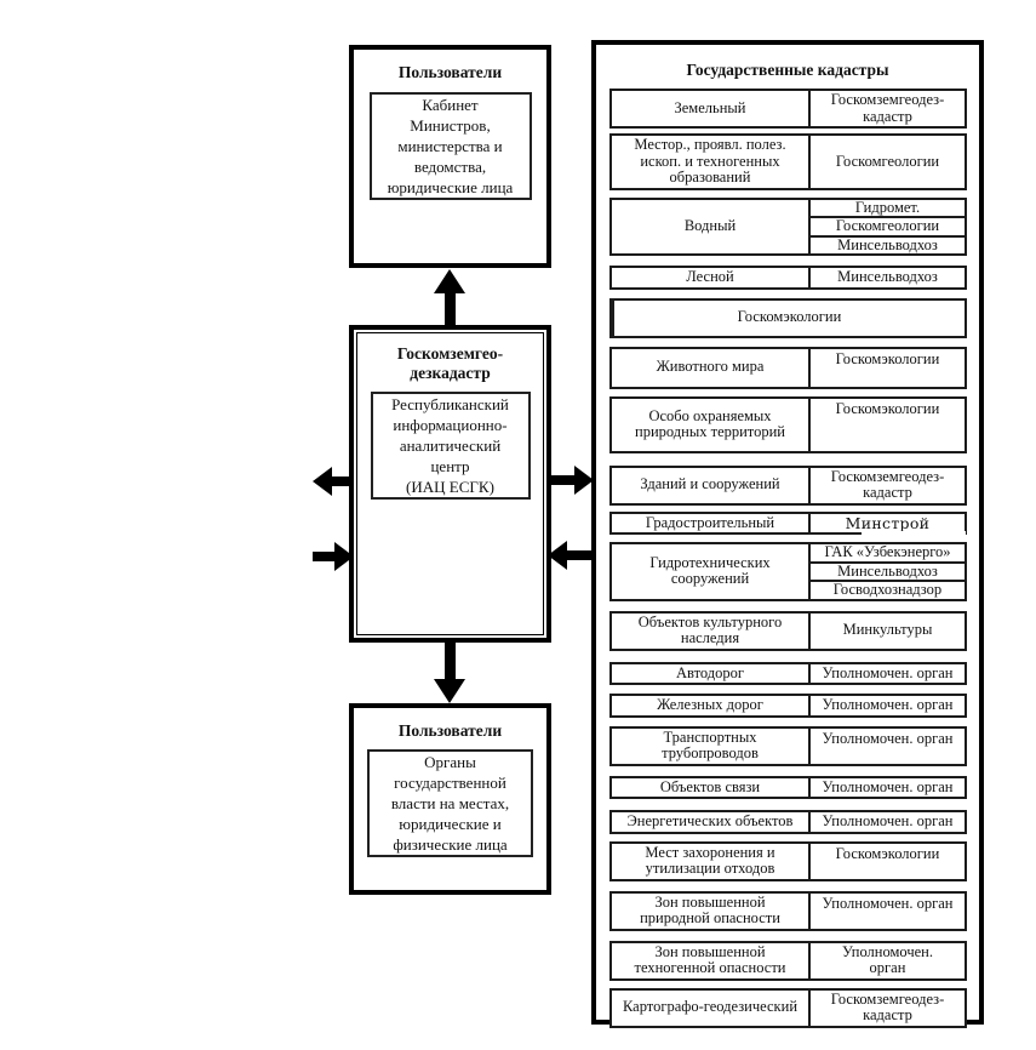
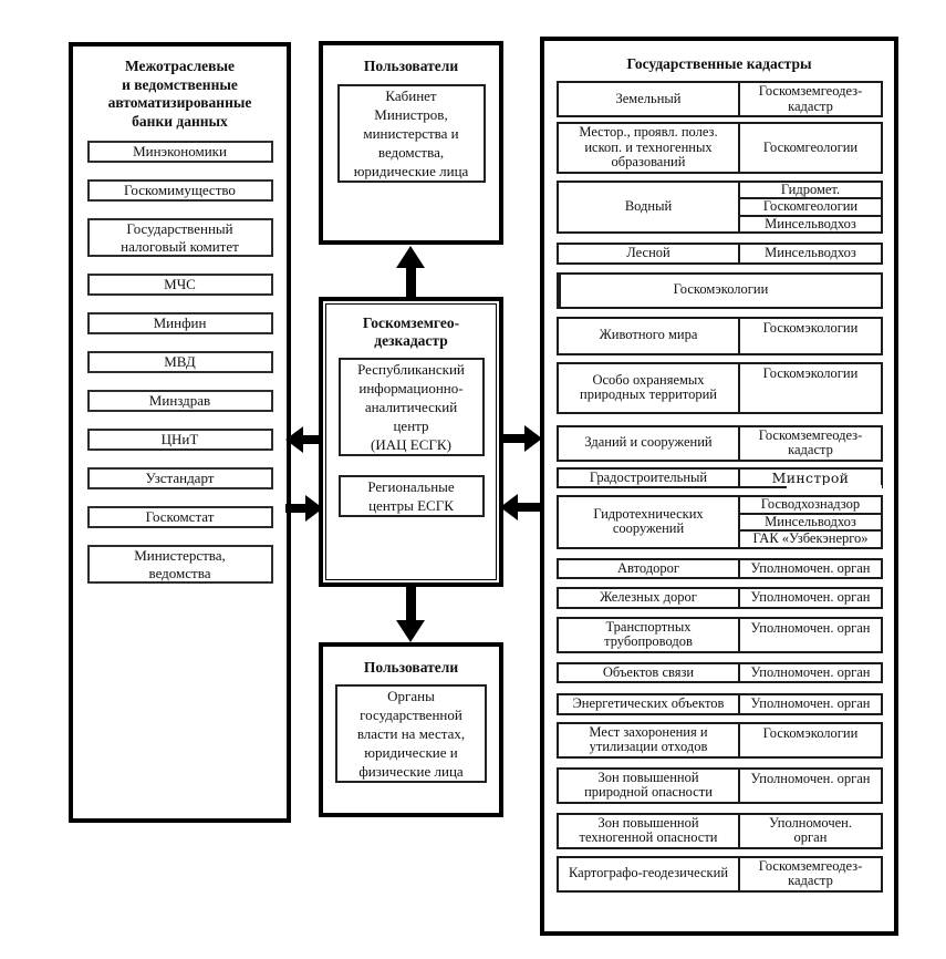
+ Межотраслевые
+ и ведомственные
+ автоматизированные
+ банки данных
+ Минэкономики
+ Госкомимущество
+ Государственный
+ налоговый комитет
+ МЧС
+ Минфин
+ МВД
+ Минздрав
+ ЦНиТ
+ Узстандарт
+ Госкомстат
+ Министерства,
+ ведомства
  Пользователи
  Кабинет
  Министров,
  министерства и
  ведомства,
  юридические лица
  Госкомземгео-
  дезкадастр
  Республиканский
  информационно-
  аналитический
  центр
  (ИАЦ ЕСГК)
+ Региональные
+ центры ЕСГК
  Пользователи
  Органы
  государственной
  власти на местах,
  юридические и
  физические лица
  Государственные кадастры
  Земельный
  Госкомземгеодез-
  кадастр
  Местор., проявл. полез.
  ископ. и техногенных
  образований
  Госкомгеологии
  Водный
  Гидромет.
  Госкомгеологии
  Минсельводхоз
  Лесной
  Минсельводхоз
  Госкомэкологии
  Животного мира
  Госкомэкологии
  Особо охраняемых
  природных территорий
  Госкомэкологии
  Зданий и сооружений
  Госкомземгеодез-
  кадастр
  Градостроительный
  Минстрой
  Гидротехнических
  сооружений
- ГАК «Узбекэнерго»
+ Госводхознадзор
  Минсельводхоз
- Госводхознадзор
+ ГАК «Узбекэнерго»
- Объектов культурного
- наследия
- Минкультуры
  Автодорог
  Уполномочен. орган
  Железных дорог
  Уполномочен. орган
  Транспортных
  трубопроводов
  Уполномочен. орган
  Объектов связи
  Уполномочен. орган
  Энергетических объектов
  Уполномочен. орган
  Мест захоронения и
  утилизации отходов
  Госкомэкологии
  Зон повышенной
  природной опасности
  Уполномочен. орган
  Зон повышенной
  техногенной опасности
  Уполномочен.
  орган
  Картографо-геодезический
  Госкомземгеодез-
  кадастр
